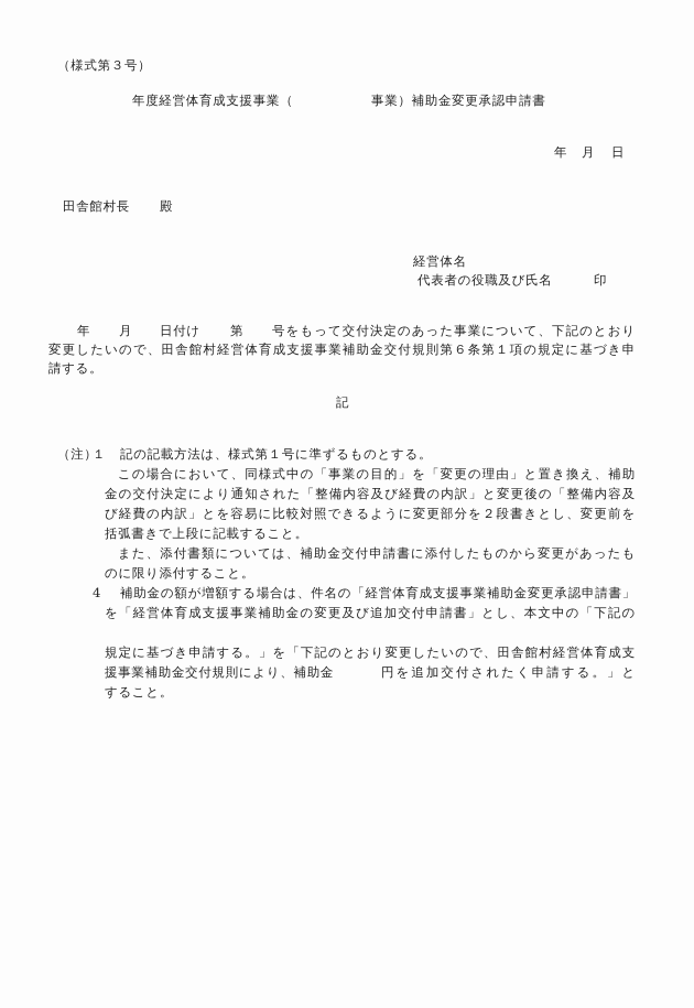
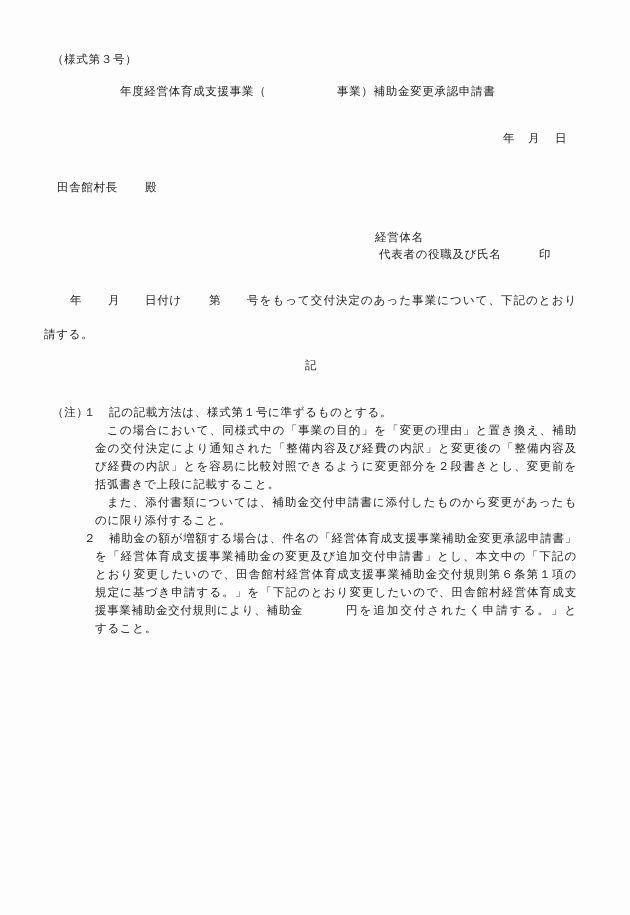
  （様式第３号）
  年度経営体育成支援事業（
  事業）補助金変更承認申請書
  年
  月
  日
  田舎館村長
  殿
  経営体名
  代表者の役職及び氏名
  印
  年
  月
  日付け
  第
  号をもって交付決定のあった事業について、下記のとおり
- 変更したいので、田舎館村経営体育成支援事業補助金交付規則第６条第１項の規定に基づき申
  請する。
  記
  （注）
  １
  記の記載方法は、様式第１号に準ずるものとする。
  この場合において、同様式中の「事業の目的」を「変更の理由」と置き換え、補助
  金の交付決定により通知された「整備内容及び経費の内訳」と変更後の「整備内容及
  び経費の内訳」とを容易に比較対照できるように変更部分を２段書きとし、変更前を
  括弧書きで上段に記載すること。
  また、添付書類については、補助金交付申請書に添付したものから変更があったも
  のに限り添付すること。
- 4
+ ２
  補助金の額が増額する場合は、件名の「経営体育成支援事業補助金変更承認申請書」
  を「経営体育成支援事業補助金の変更及び追加交付申請書」とし、本文中の「下記の
+ とおり変更したいので、田舎館村経営体育成支援事業補助金交付規則第６条第１項の
  規定に基づき申請する。」を「下記のとおり変更したいので、田舎館村経営体育成支
  援事業補助金交付規則により、補助金
  円を追加交付されたく申請する。」と
  すること。
